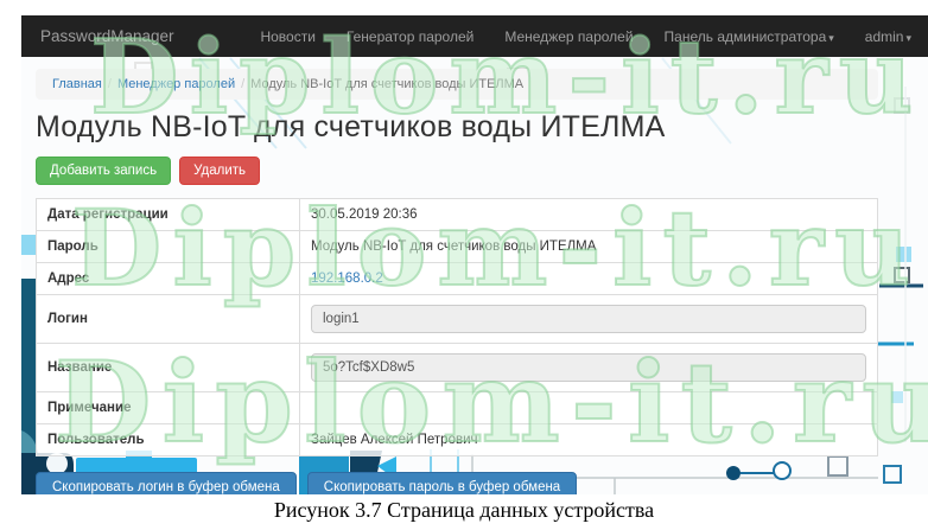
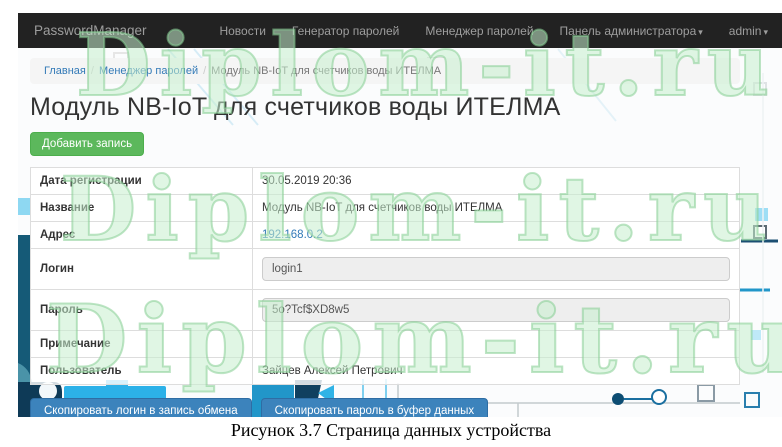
  PasswordManager
  Новости
  Генератор паролей
  Менеджер паролей
  Панель администратора ▾
  admin ▾
  Главная Менеджер паролей / Модуль NB-IoT для счетчиков воды ИТЕЛМА
  Модуль NB-IoT для счетчиков воды ИТЕЛМА
  Добавить запись
- Удалить
  Дата регистрации	30.05.2019 20:36
- Пароль	Модуль NB-IoT для счетчиков воды ИТЕЛМА
+ Название	Модуль NB-IoT для счетчиков воды ИТЕЛМА
  Адрес	192.168.0.2
  Логин	login1
- Название	5o?Tcf$XD8w5
+ Пароль	5o?Tcf$XD8w5
  Примечание
  Пользователь	Зайцев Алексей Петрович
- Скопировать логин в буфер обмена
+ Скопировать логин в запись обмена
- Скопировать пароль в буфер обмена
+ Скопировать пароль в буфер данных
  Diplom-it.ru
  Diplom-it.ru
  Diplom-it.ru
  Рисунок 3.7 Страница данных устройства
